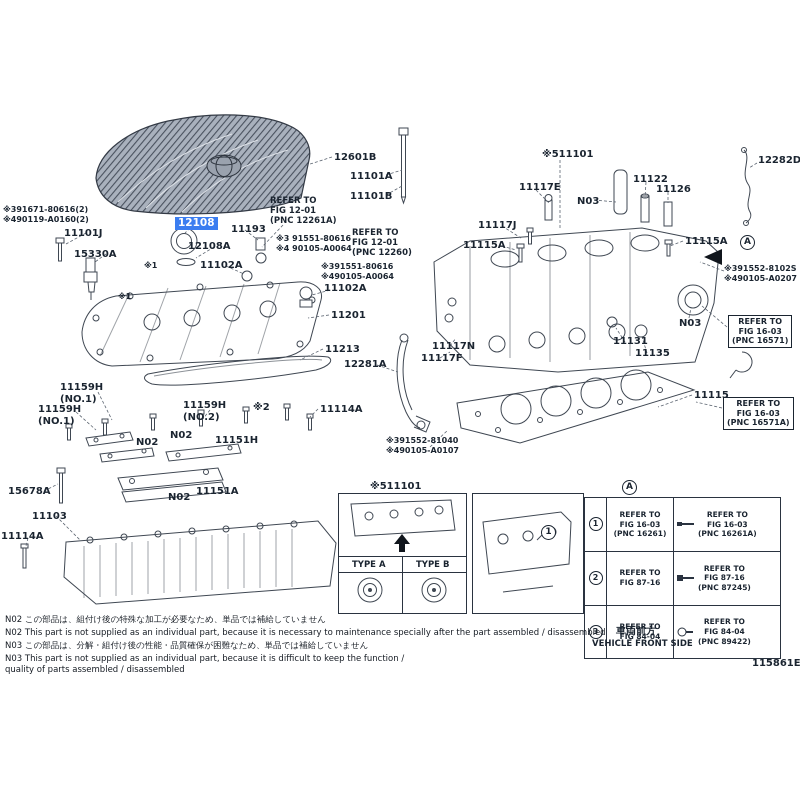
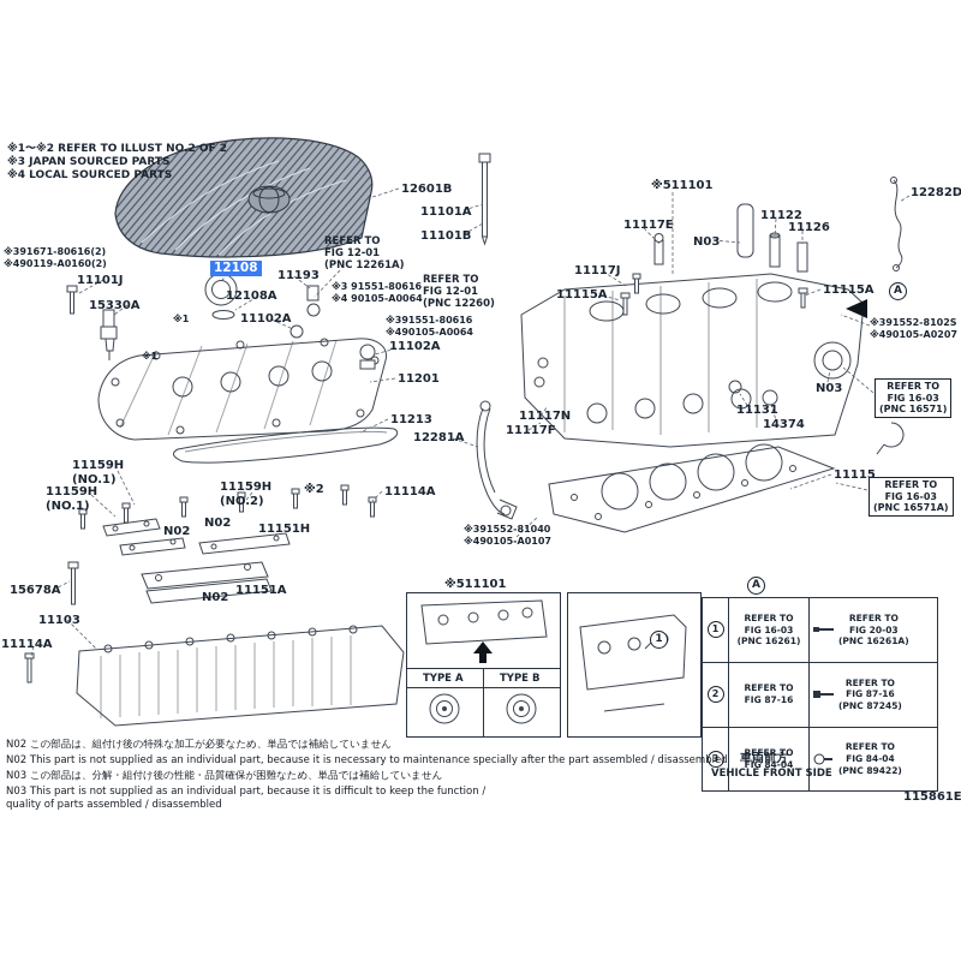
- 1	REFER TO FIG 16-03 (PNC 16261)	REFER TO FIG 16-03 (PNC 16261A)
+ 1	REFER TO FIG 16-03 (PNC 16261)	REFER TO FIG 20-03 (PNC 16261A)
  2	REFER TO FIG 87-16	REFER TO FIG 87-16 (PNC 87245)
  3	REFER TO FIG 84-04	REFER TO FIG 84-04 (PNC 89422)
  N02 この部品は、組付け後の特殊な加工が必要なため、単品では補給していません
  N02 This part is not supplied as an individual part, because it is necessary to maintenance specially after the part assembled / disassembled
  N03 この部品は、分解・組付け後の性能・品質確保が困難なため、単品では補給していません
  N03 This part is not supplied as an individual part, because it is difficult to keep the function /
  quality of parts assembled / disassembled
+ ※1〜※2 REFER TO ILLUST NO.2 OF 2
+ ※3 JAPAN SOURCED PARTS
+ ※4 LOCAL SOURCED PARTS
  12601B
  11101A
  11101B
  REFER TO
  FIG 12-01
  (PNC 12261A)
  11117E
  ※511101
  11122
  11126
  N03
  12282D
  11117J
  11115A
  11115A
  A
  ※391552-8102S
  ※490105-A0207
  ※391671-80616(2)
  ※490119-A0160(2)
  11101J
  15330A
  12108
  11193
  12108A
  11102A
  ※3 91551-80616
  ※4 90105-A0064
  REFER TO
  FIG 12-01
  (PNC 12260)
  ※391551-80616
  ※490105-A0064
  11102A
  ※1
  ※1
  11201
  11213
  12281A
  11117N
  11117F
  11131
- 11135
+ 14374
  N03
  REFER TO
  FIG 16-03
  (PNC 16571)
  11115
  REFER TO
  FIG 16-03
  (PNC 16571A)
  11159H
  (NO.1)
  11159H
  (NO.1)
  11159H
  (NO.2)
  ※2
  11114A
  N02
  N02
  11151H
  15678A
  N02
  11151A
  11103
  11114A
  ※391552-81040
  ※490105-A0107
  ※511101
  TYPE A
  TYPE B
  1
  A
  車両前方
  VEHICLE FRONT SIDE
  115861E
